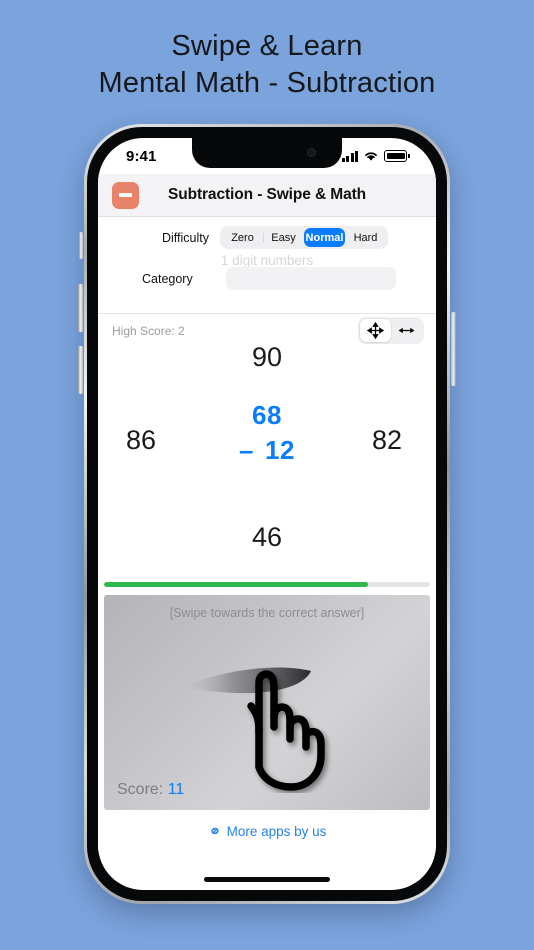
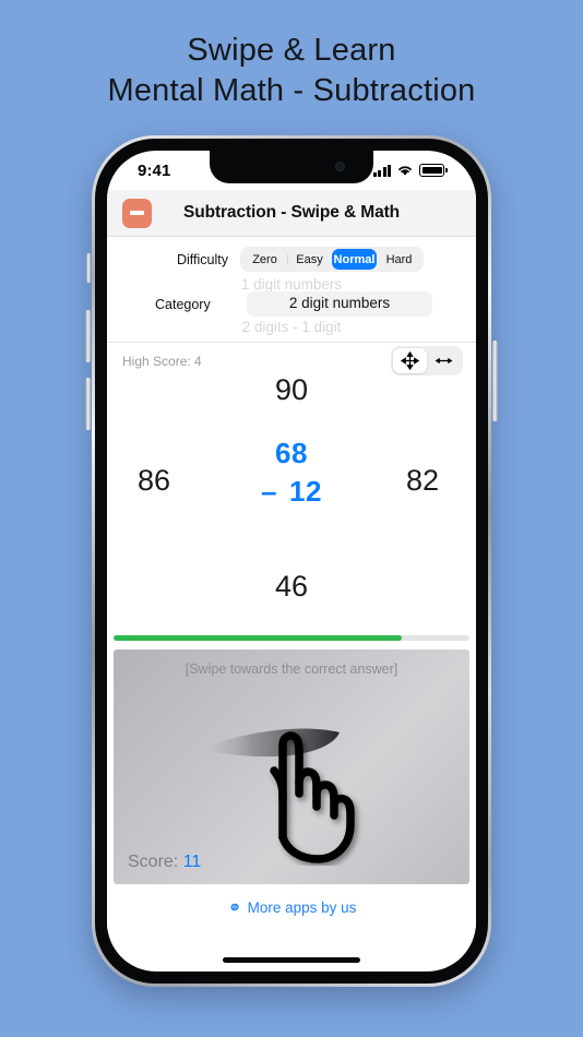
  Swipe & Learn
  Mental Math - Subtraction
  9:41
  Subtraction - Swipe & Math
  Difficulty
  Zero
  Easy
  Normal
  Hard
  Category
  1 digit numbers
+ 2 digit numbers
+ 2 digits - 1 digit
- High Score: 2
+ High Score: 4
  90
  86
  82
  46
  68
  – 12
  [Swipe towards the correct answer]
  Score: 11
  More apps by us
